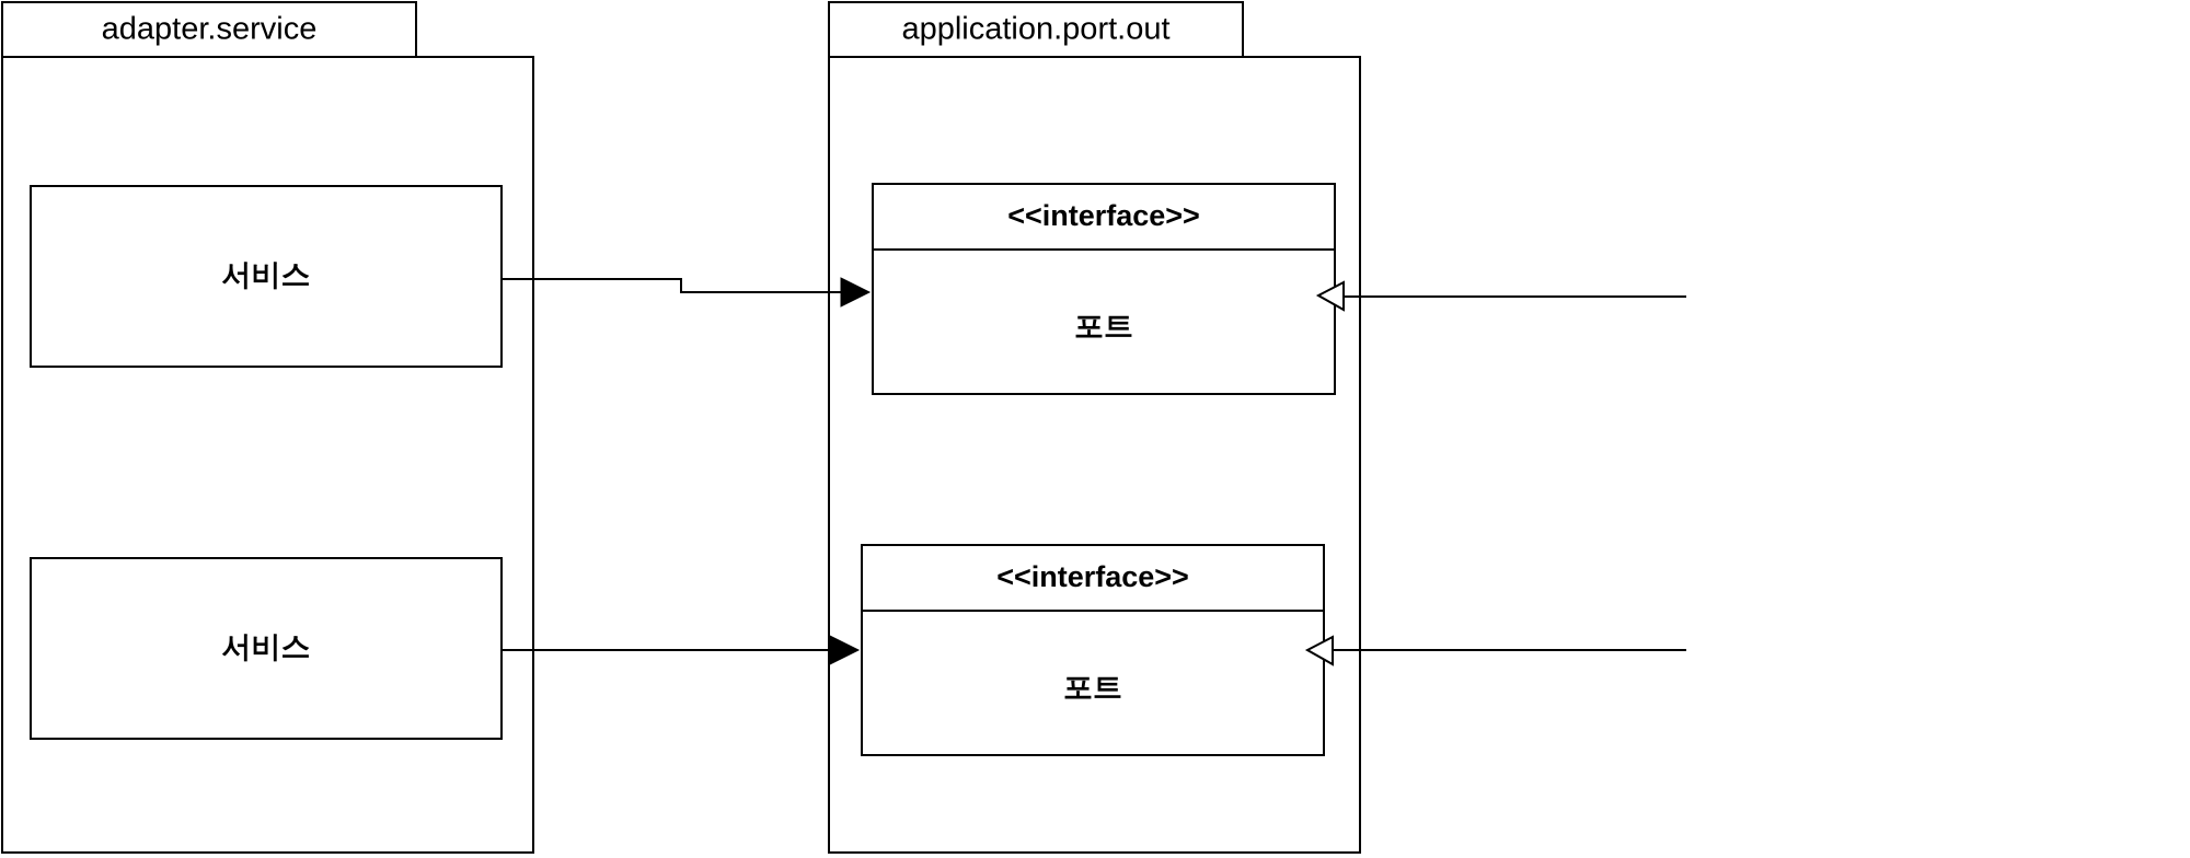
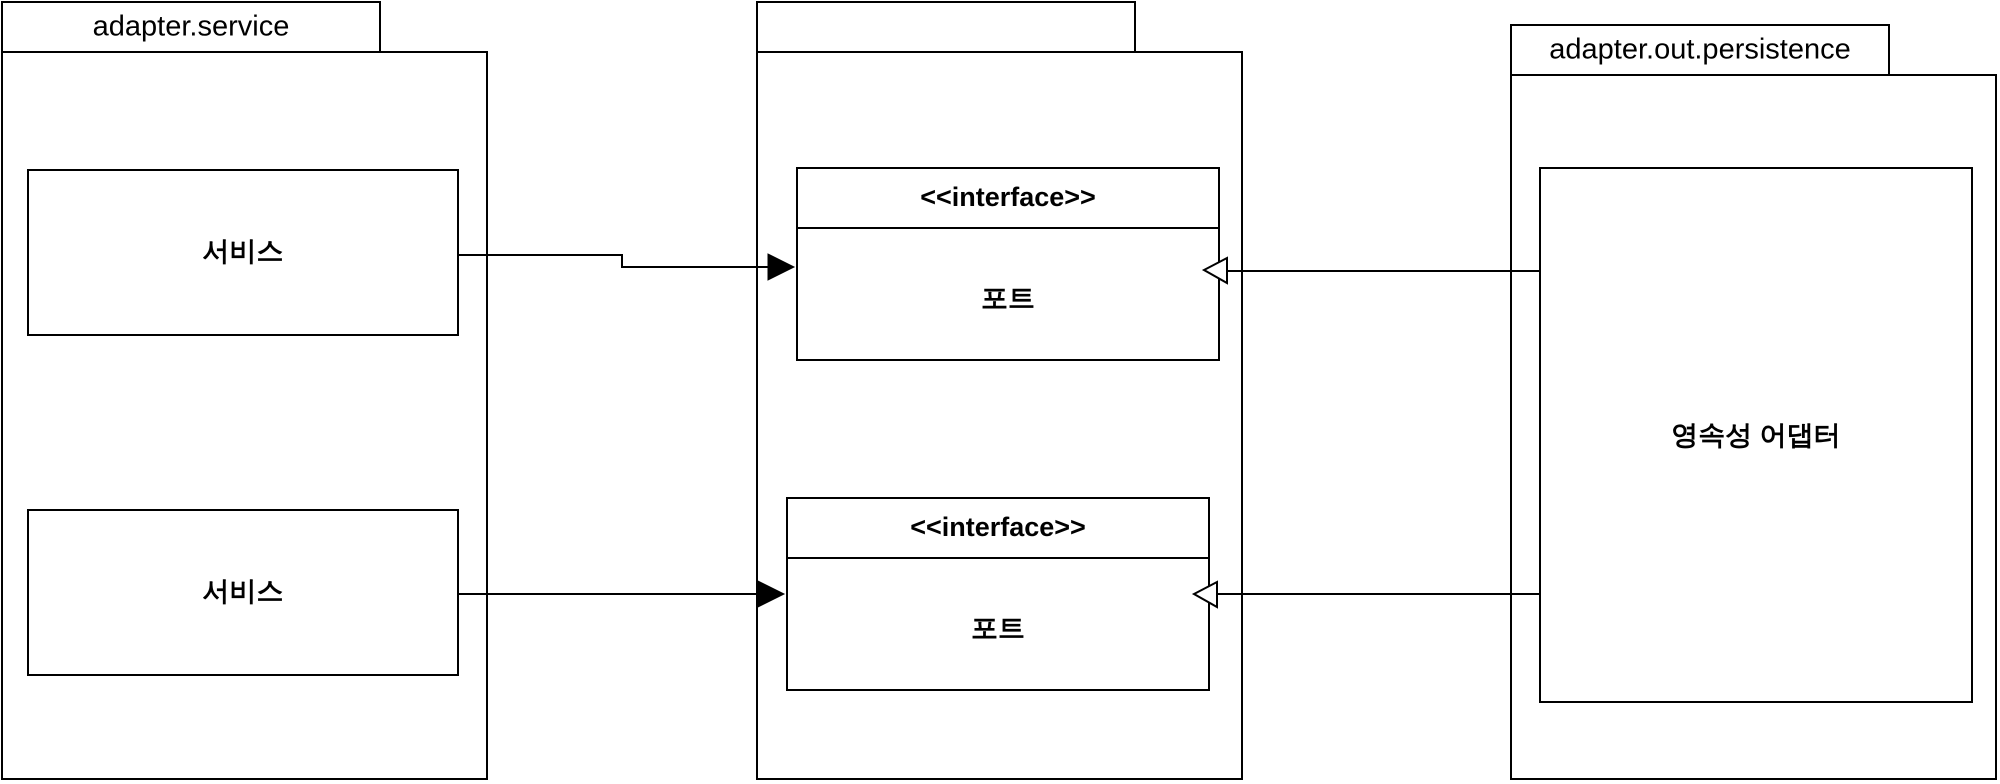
  adapter.service
  서비스
  서비스
- application.port.out
  <<interface>>
  포트
  <<interface>>
  포트
+ adapter.out.persistence
+ 영속성 어댑터
